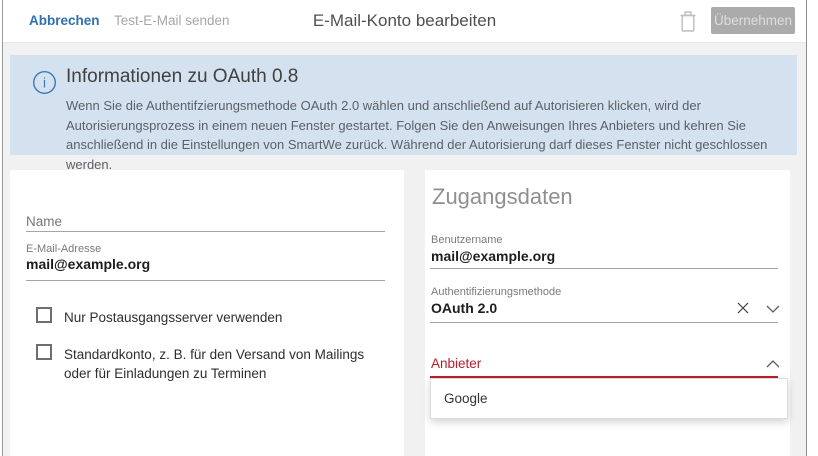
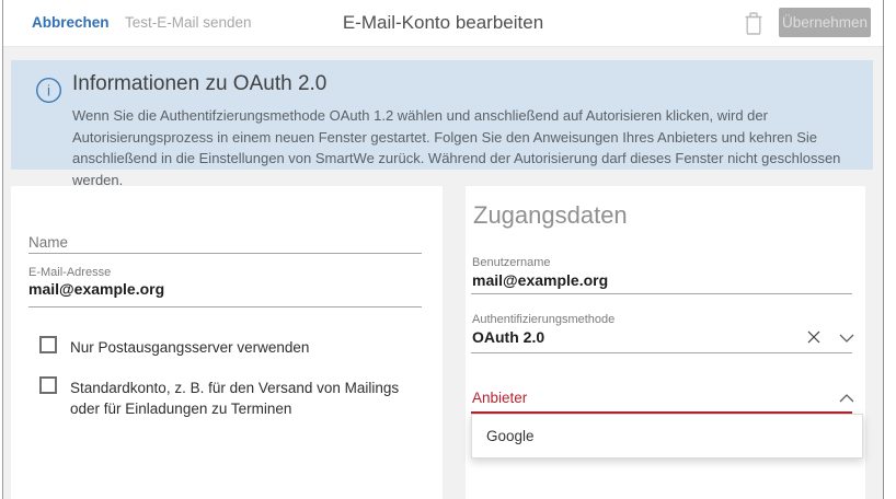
  Abbrechen
  Test-E-Mail senden
  E-Mail-Konto bearbeiten
  Übernehmen
  i
- Informationen zu OAuth 0.8
+ Informationen zu OAuth 2.0
- Wenn Sie die Authentifzierungsmethode OAuth 2.0 wählen und anschließend auf Autorisieren klicken, wird der Autorisierungsprozess in einem neuen Fenster gestartet. Folgen Sie den Anweisungen Ihres Anbieters und kehren Sie anschließend in die Einstellungen von SmartWe zurück. Während der Autorisierung darf dieses Fenster nicht geschlossen werden.
+ Wenn Sie die Authentifzierungsmethode OAuth 1.2 wählen und anschließend auf Autorisieren klicken, wird der Autorisierungsprozess in einem neuen Fenster gestartet. Folgen Sie den Anweisungen Ihres Anbieters und kehren Sie anschließend in die Einstellungen von SmartWe zurück. Während der Autorisierung darf dieses Fenster nicht geschlossen werden.
  Name
  E-Mail-Adresse
  mail@example.org
  Nur Postausgangsserver verwenden
  Standardkonto, z. B. für den Versand von Mailings oder für Einladungen zu Terminen
  Zugangsdaten
  Benutzername
  mail@example.org
  Authentifizierungsmethode
  OAuth 2.0
  Anbieter
  Google
